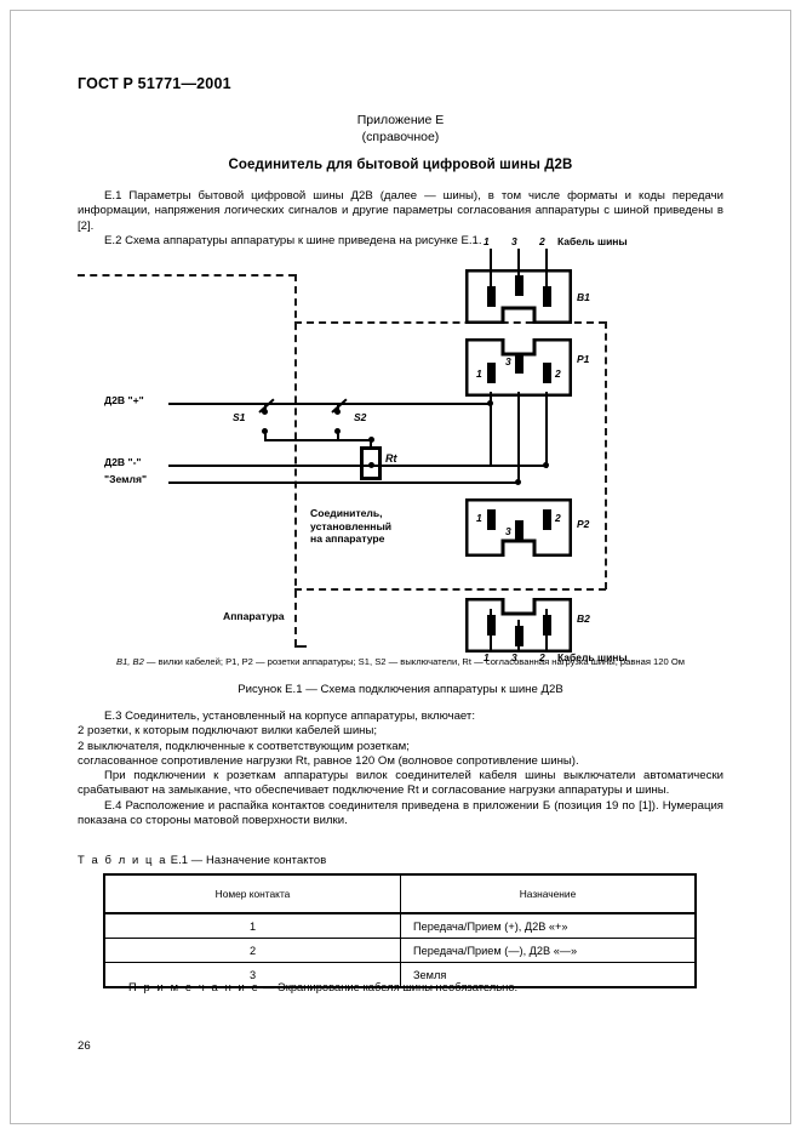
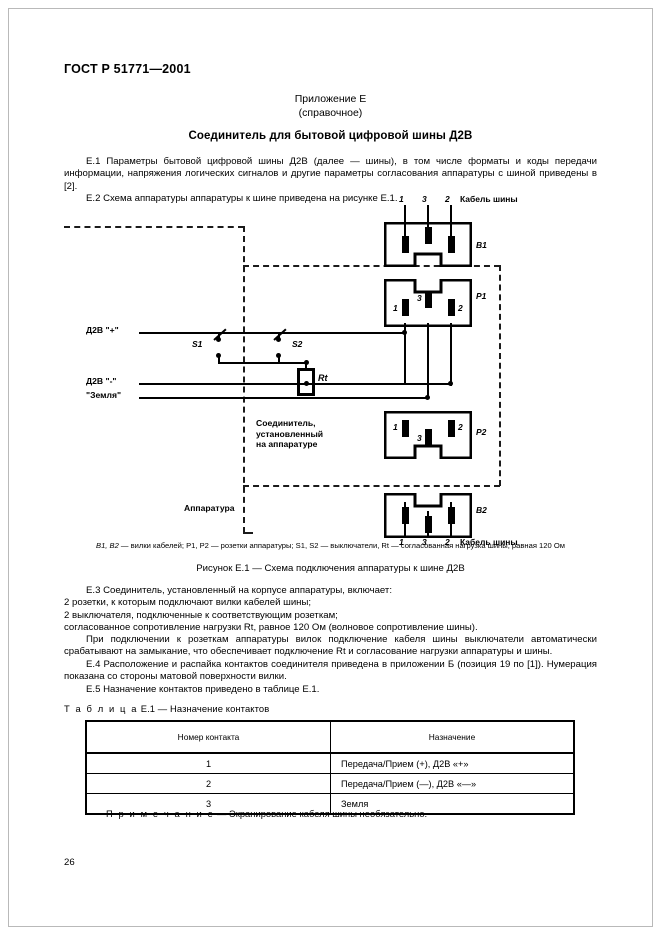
  ГОСТ Р 51771—2001
  Приложение Е
  (справочное)
  Соединитель для бытовой цифровой шины Д2В
  Е.1 Параметры бытовой цифровой шины Д2В (далее — шины), в том числе форматы и коды передачи информации, напряжения логических сигналов и другие параметры согласования аппаратуры с шиной приведены в [2].
  Е.2 Схема аппаратуры аппаратуры к шине приведена на рисунке Е.1.
  1
  3
  2
  Кабель шины
  B1
  1
  3
  2
  P1
  1
  3
  2
  P2
  1
  3
  2
  Кабель шины
  B2
  Д2В "+"
  Д2В "-"
  "Земля"
  S1
  S2
  Rt
  Соединитель,
  установленный
  на аппаратуре
  Аппаратура
  B1, B2 — вилки кабелей; P1, P2 — розетки аппаратуры; S1, S2 — выключатели, Rt — согласованная нагрузка шины, равная 120 Ом
  Рисунок Е.1 — Схема подключения аппаратуры к шине Д2В
  Е.3 Соединитель, установленный на корпусе аппаратуры, включает:
  2 розетки, к которым подключают вилки кабелей шины;
  2 выключателя, подключенные к соответствующим розеткам;
  согласованное сопротивление нагрузки Rt, равное 120 Ом (волновое сопротивление шины).
- При подключении к розеткам аппаратуры вилок соединителей кабеля шины выключатели автоматически срабатывают на замыкание, что обеспечивает подключение Rt и согласование нагрузки аппаратуры и шины.
+ При подключении к розеткам аппаратуры вилок подключение кабеля шины выключатели автоматически срабатывают на замыкание, что обеспечивает подключение Rt и согласование нагрузки аппаратуры и шины.
  Е.4 Расположение и распайка контактов соединителя приведена в приложении Б (позиция 19 по [1]). Нумерация показана со стороны матовой поверхности вилки.
+ Е.5 Назначение контактов приведено в таблице Е.1.
  Т а б л и ц а Е.1 — Назначение контактов
  Номер контакта	Назначение
  1	Передача/Прием (+), Д2В «+»
  2	Передача/Прием (—), Д2В «—»
  3	Земля
  П р и м е ч а н и е — Экранирование кабеля шины необязательно.
  26
